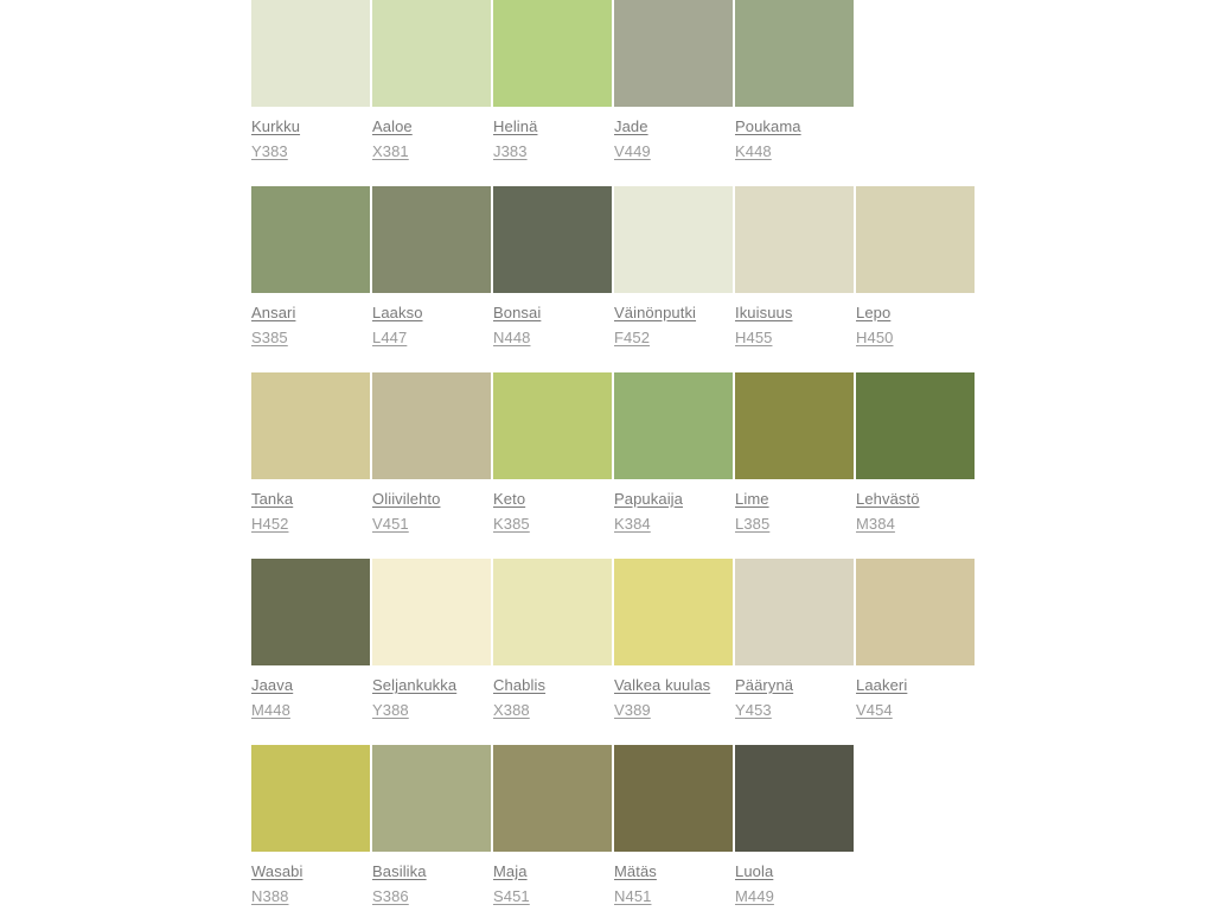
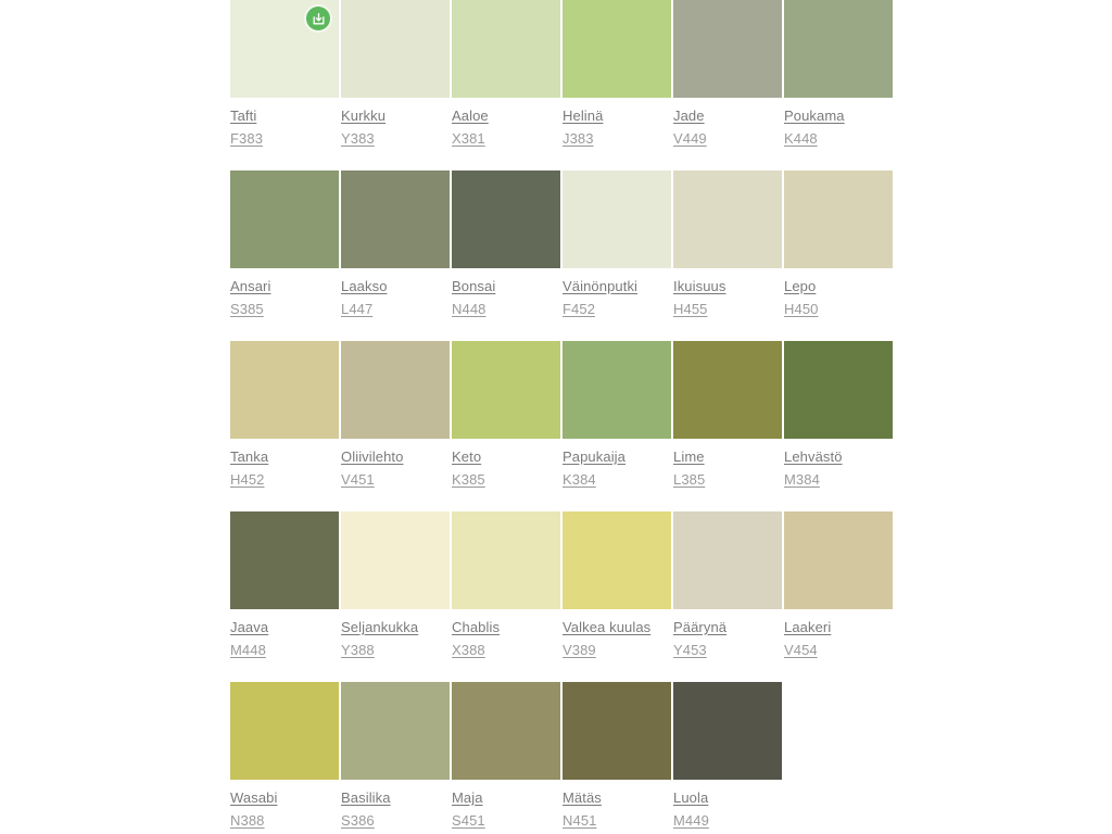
+ Tafti
+ F383
  Kurkku
  Y383
  Aaloe
  X381
  Helinä
  J383
  Jade
  V449
  Poukama
  K448
  Ansari
  S385
  Laakso
  L447
  Bonsai
  N448
  Väinönputki
  F452
  Ikuisuus
  H455
  Lepo
  H450
  Tanka
  H452
  Oliivilehto
  V451
  Keto
  K385
  Papukaija
  K384
  Lime
  L385
  Lehvästö
  M384
  Jaava
  M448
  Seljankukka
  Y388
  Chablis
  X388
  Valkea kuulas
  V389
  Päärynä
  Y453
  Laakeri
  V454
  Wasabi
  N388
  Basilika
  S386
  Maja
  S451
  Mätäs
  N451
  Luola
  M449
